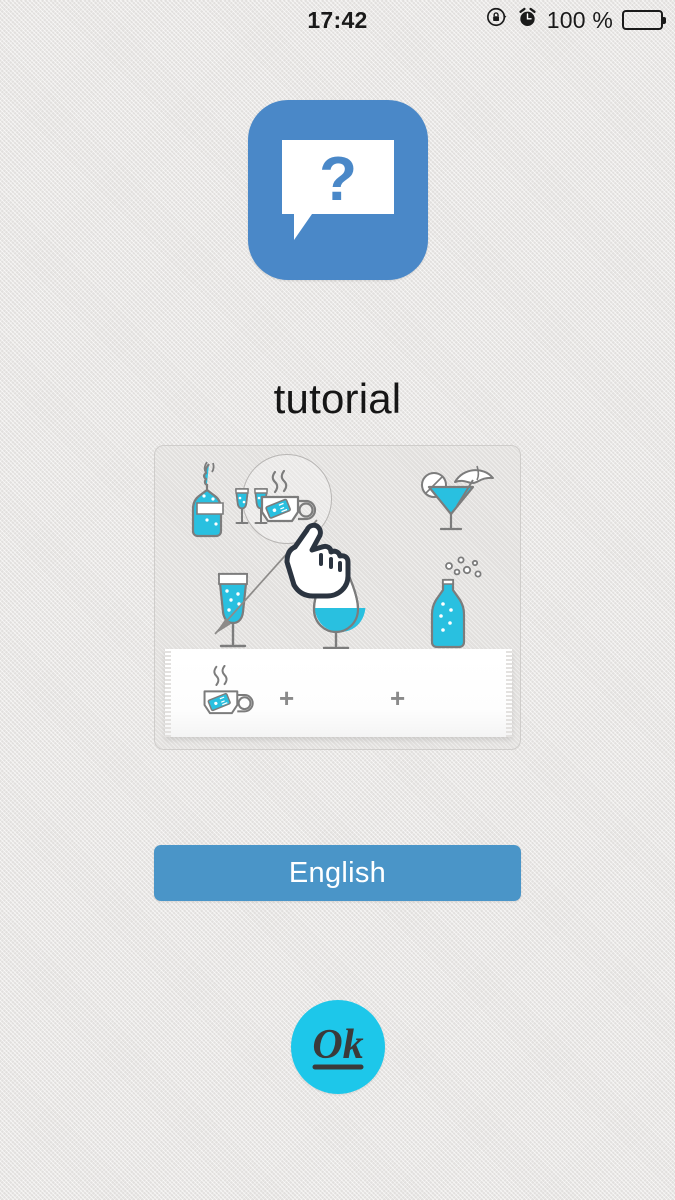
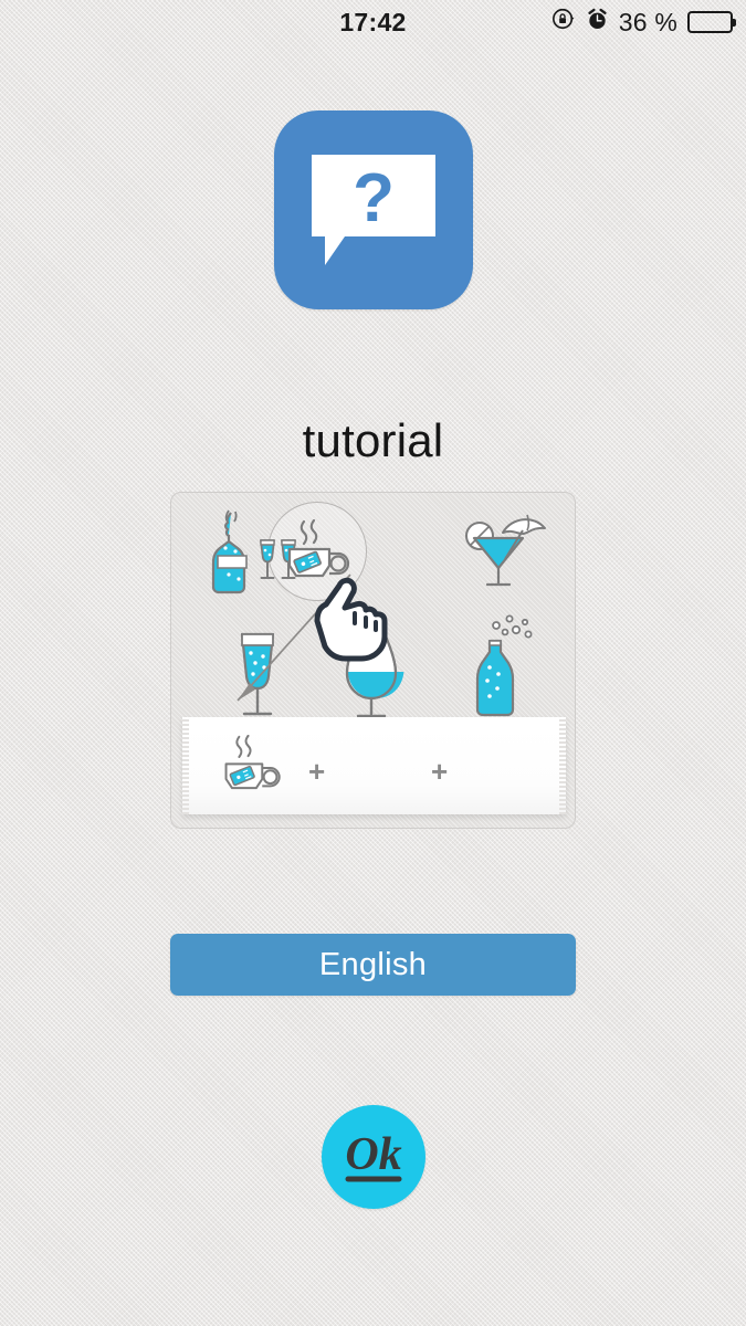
  17:42
- 100 %
+ 36 %
  ?
  tutorial
  +
  +
  English
  Ok
